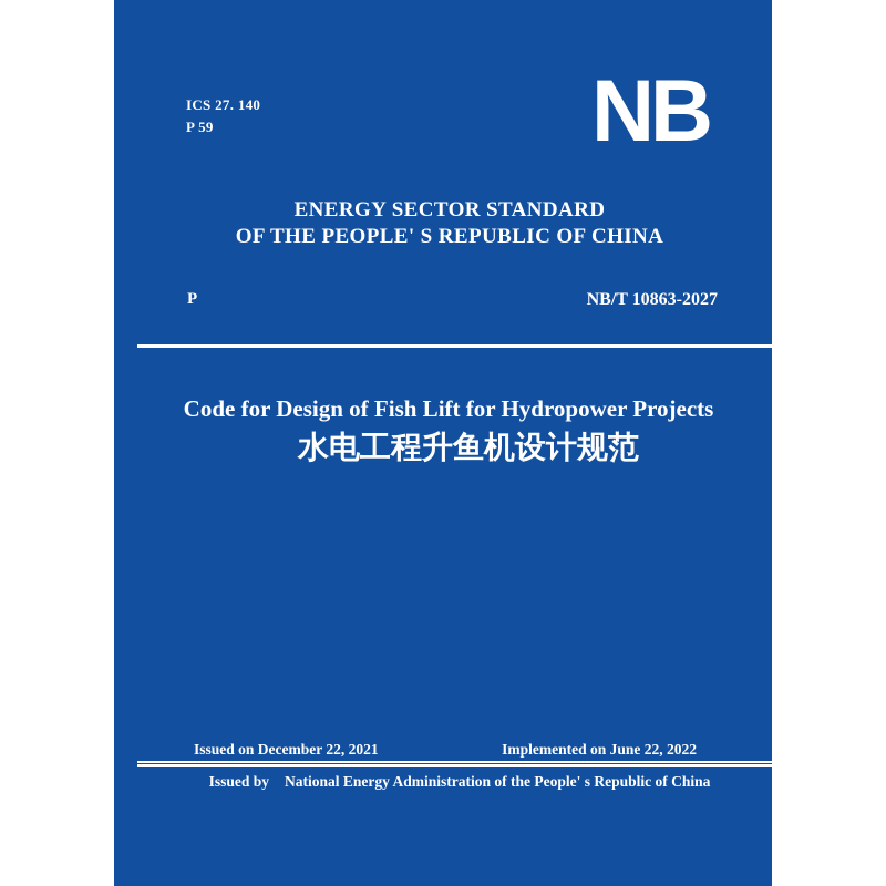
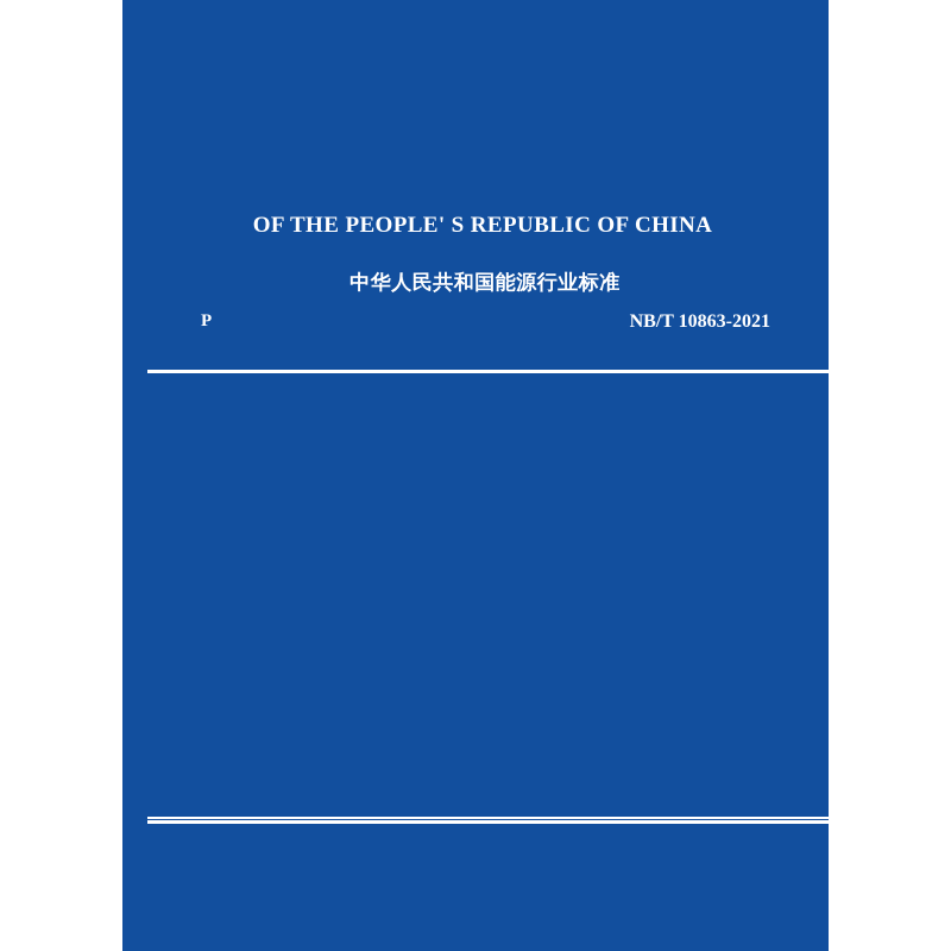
- ICS 27. 140
- P 59
- NB
- ENERGY SECTOR STANDARD
  OF THE PEOPLE' S REPUBLIC OF CHINA
+ 中华人民共和国能源行业标准
  P
- NB/T 10863-2027
+ NB/T 10863-2021
- Code for Design of Fish Lift for Hydropower Projects
- 水电工程升鱼机设计规范
- Issued on December 22, 2021
- Implemented on June 22, 2022
- Issued by National Energy Administration of the People' s Republic of China
